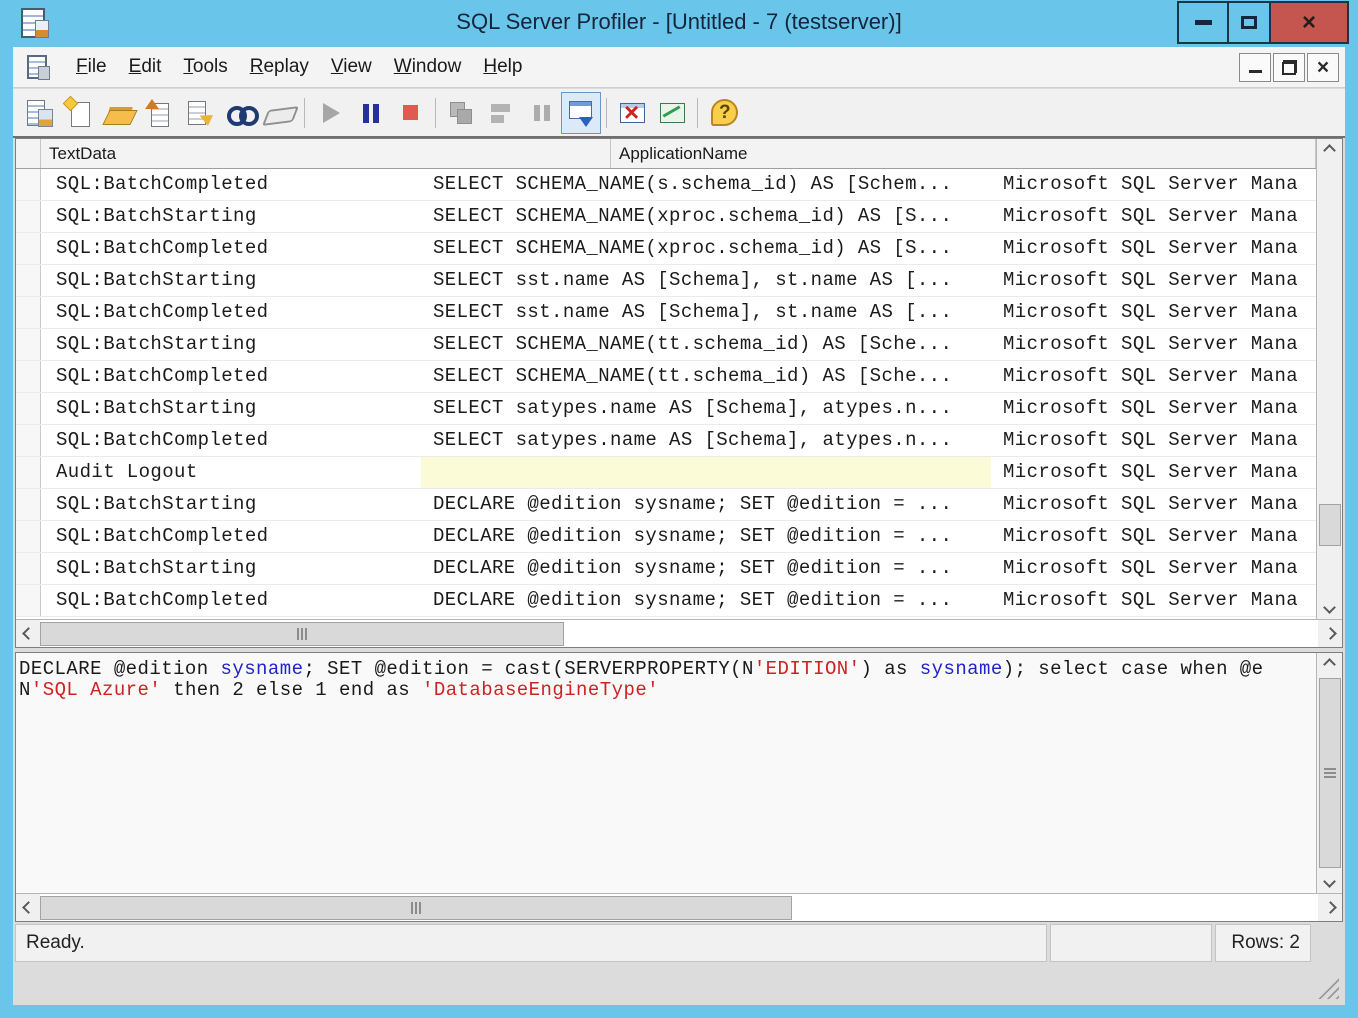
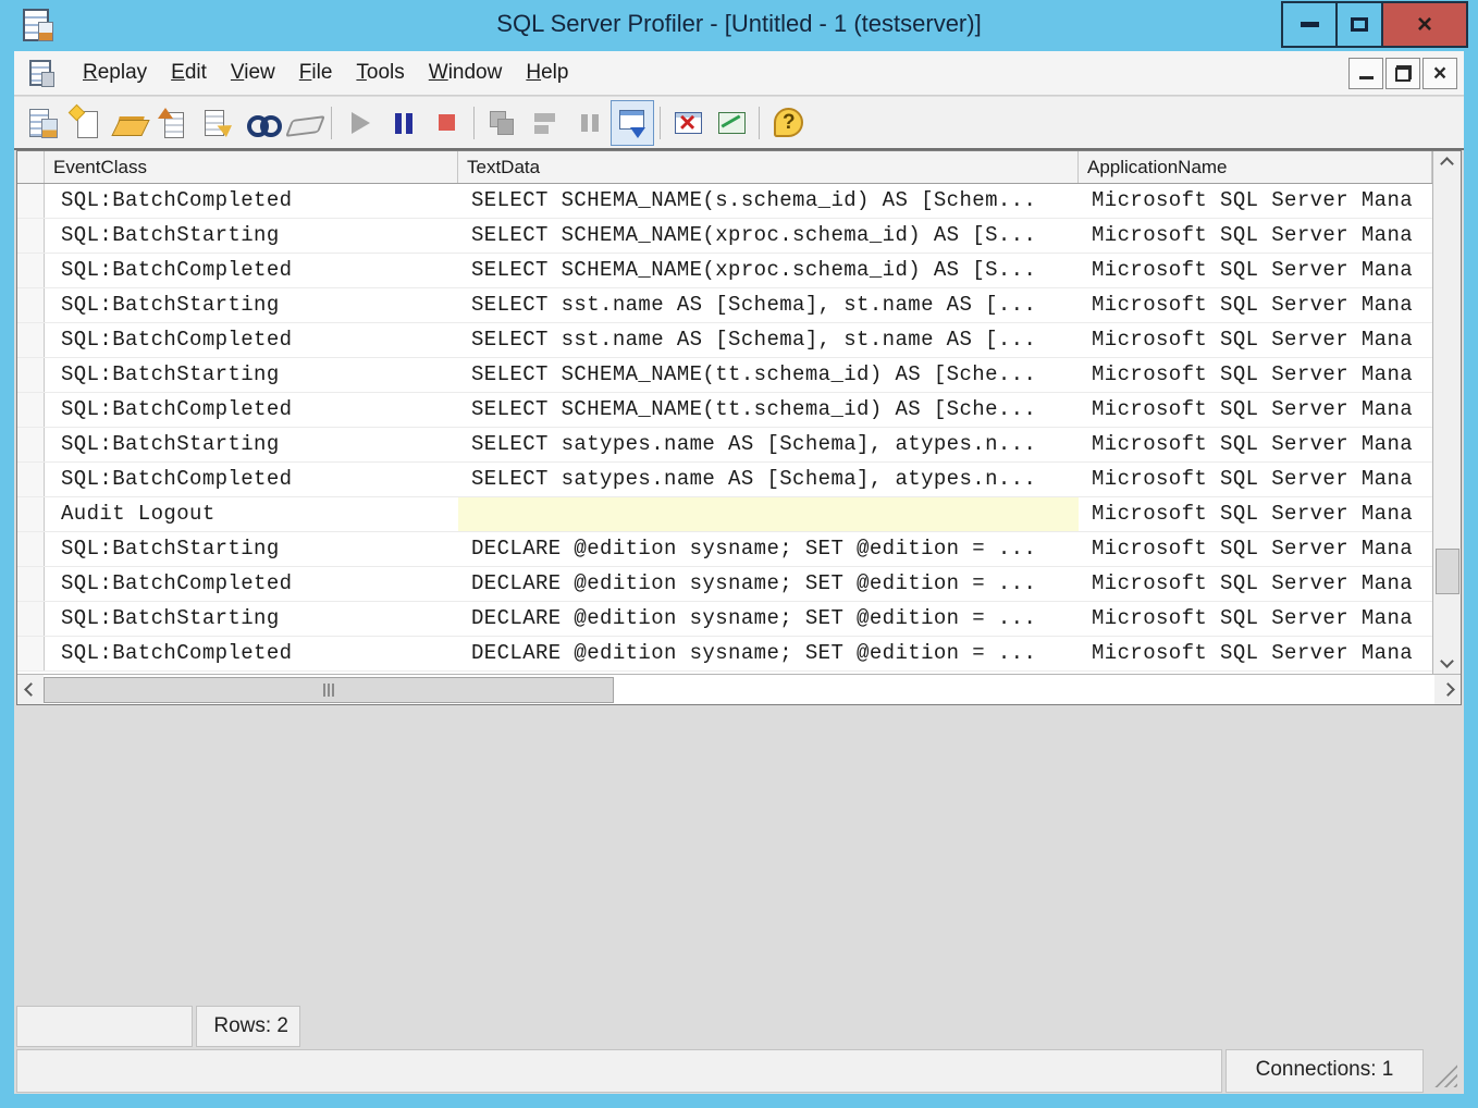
- SQL Server Profiler - [Untitled - 7 (testserver)]
+ SQL Server Profiler - [Untitled - 1 (testserver)]
  ×
- File
+ Replay
  Edit
- Tools
+ View
- Replay
+ File
- View
+ Tools
  Window
  Help
  ×
+ EventClass
  TextData
  ApplicationName
  SQL:BatchCompleted
  SELECT SCHEMA_NAME(s.schema_id) AS [Schem...
  Microsoft SQL Server Mana
  SQL:BatchStarting
  SELECT SCHEMA_NAME(xproc.schema_id) AS [S...
  Microsoft SQL Server Mana
  SQL:BatchCompleted
  SELECT SCHEMA_NAME(xproc.schema_id) AS [S...
  Microsoft SQL Server Mana
  SQL:BatchStarting
  SELECT sst.name AS [Schema], st.name AS [...
  Microsoft SQL Server Mana
  SQL:BatchCompleted
  SELECT sst.name AS [Schema], st.name AS [...
  Microsoft SQL Server Mana
  SQL:BatchStarting
  SELECT SCHEMA_NAME(tt.schema_id) AS [Sche...
  Microsoft SQL Server Mana
  SQL:BatchCompleted
  SELECT SCHEMA_NAME(tt.schema_id) AS [Sche...
  Microsoft SQL Server Mana
  SQL:BatchStarting
  SELECT satypes.name AS [Schema], atypes.n...
  Microsoft SQL Server Mana
  SQL:BatchCompleted
  SELECT satypes.name AS [Schema], atypes.n...
  Microsoft SQL Server Mana
  Audit Logout
  Microsoft SQL Server Mana
  SQL:BatchStarting
  DECLARE @edition sysname; SET @edition = ...
  Microsoft SQL Server Mana
  SQL:BatchCompleted
  DECLARE @edition sysname; SET @edition = ...
  Microsoft SQL Server Mana
  SQL:BatchStarting
  DECLARE @edition sysname; SET @edition = ...
  Microsoft SQL Server Mana
  SQL:BatchCompleted
  DECLARE @edition sysname; SET @edition = ...
  Microsoft SQL Server Mana
- DECLARE @edition sysname; SET @edition = cast(SERVERPROPERTY(N'EDITION') as sysname); select case when @e
- N'SQL Azure' then 2 else 1 end as 'DatabaseEngineType'
- Ready.
  Rows: 2
+ Connections: 1
